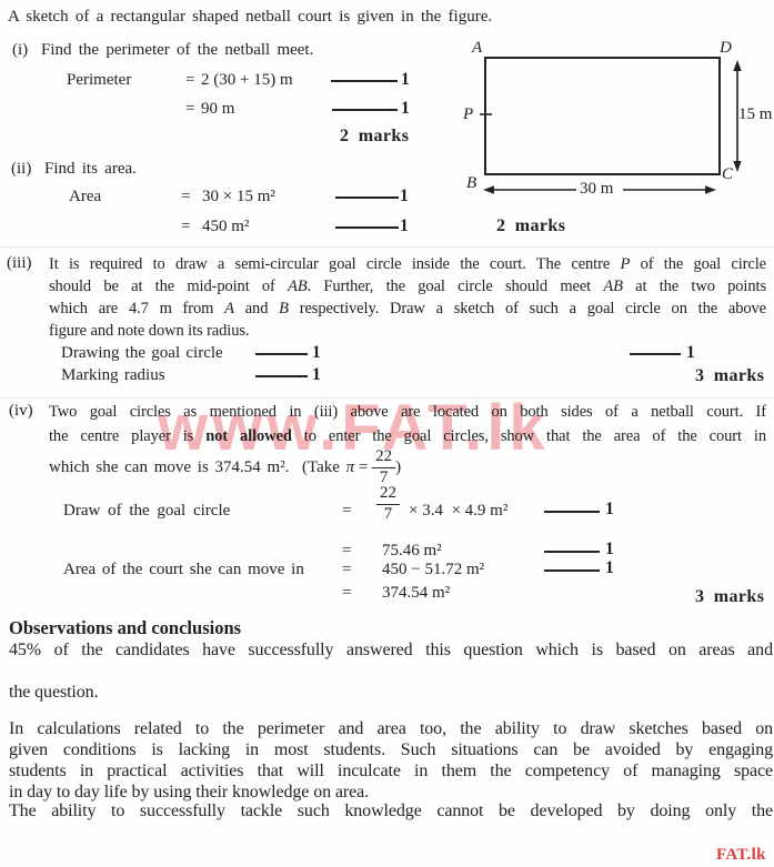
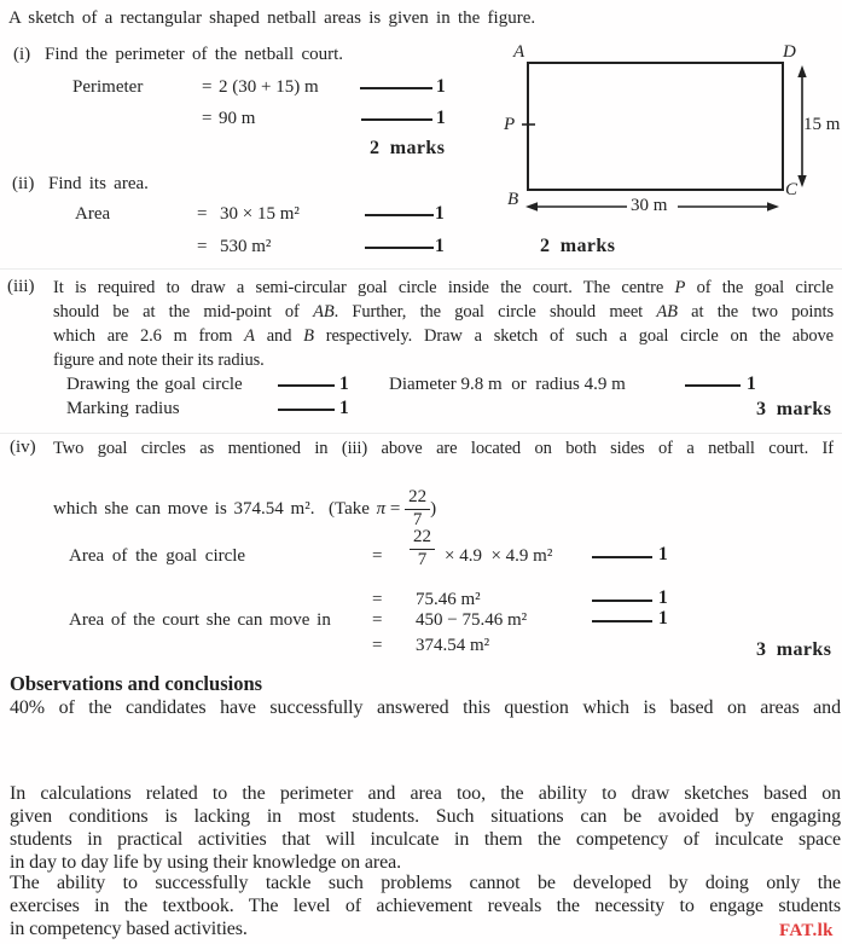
- www.FAT.lk
- A sketch of a rectangular shaped netball court is given in the figure.
+ A sketch of a rectangular shaped netball areas is given in the figure.
  (i)
- Find the perimeter of the netball meet.
+ Find the perimeter of the netball court.
  Perimeter
  =
  2 (30 + 15) m
  1
  =
  90 m
  1
  2 marks
  (ii)
  Find its area.
  Area
  =
  30 × 15 m²
  1
  =
- 450 m²
+ 530 m²
  1
  2 marks
  A
  D
  P
  B
  C
  15 m
  30 m
  (iii)
  It is required to draw a semi-circular goal circle inside the court. The centre P of the goal circle
  should be at the mid-point of AB. Further, the goal circle should meet AB at the two points
- which are 4.7 m from A and B respectively. Draw a sketch of such a goal circle on the above
+ which are 2.6 m from A and B respectively. Draw a sketch of such a goal circle on the above
- figure and note down its radius.
+ figure and note their its radius.
  Drawing the goal circle
  1
+ Diameter 9.8 m or radius 4.9 m
  1
  Marking radius
  1
  3 marks
  (iv)
  Two goal circles as mentioned in (iii) above are located on both sides of a netball court. If
- the centre player is not allowed to enter the goal circles, show that the area of the court in
  which she can move is 374.54 m². (Take
  π
  =
  22
  7
  )
- Draw of the goal circle
+ Area of the goal circle
  =
  22
  7
- × 3.4 × 4.9 m²
+ × 4.9 × 4.9 m²
  1
  =
  75.46 m²
  1
  Area of the court she can move in
  =
- 450 − 51.72 m²
+ 450 − 75.46 m²
  1
  =
  374.54 m²
  3 marks
  Observations and conclusions
- 45% of the candidates have successfully answered this question which is based on areas and
+ 40% of the candidates have successfully answered this question which is based on areas and
- the question.
  In calculations related to the perimeter and area too, the ability to draw sketches based on
  given conditions is lacking in most students. Such situations can be avoided by engaging
- students in practical activities that will inculcate in them the competency of managing space
+ students in practical activities that will inculcate in them the competency of inculcate space
  in day to day life by using their knowledge on area.
- The ability to successfully tackle such knowledge cannot be developed by doing only the
+ The ability to successfully tackle such problems cannot be developed by doing only the
+ exercises in the textbook. The level of achievement reveals the necessity to engage students
+ in competency based activities.
  FAT.lk
